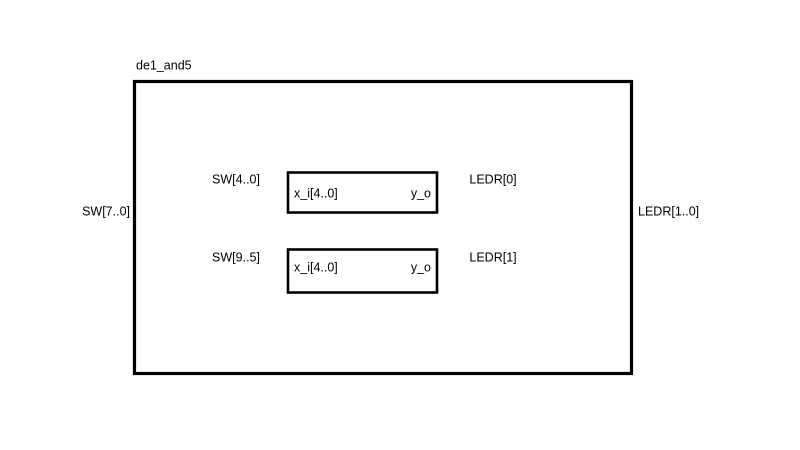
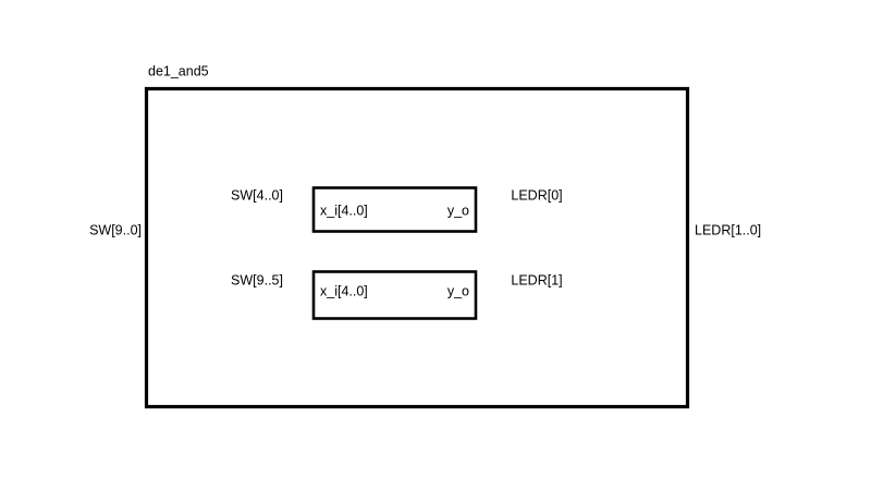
  de1_and5
- SW[7..0]
+ SW[9..0]
  LEDR[1..0]
  x_i[4..0]
  y_o
  x_i[4..0]
  y_o
  SW[4..0]
  SW[9..5]
  LEDR[0]
  LEDR[1]
